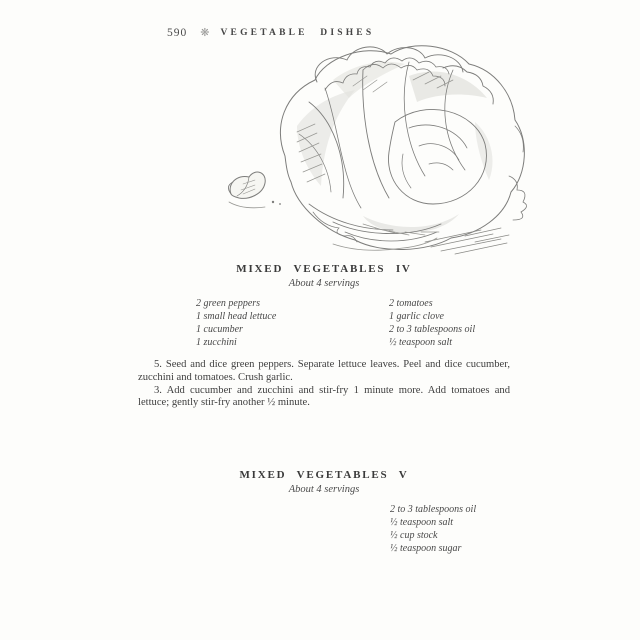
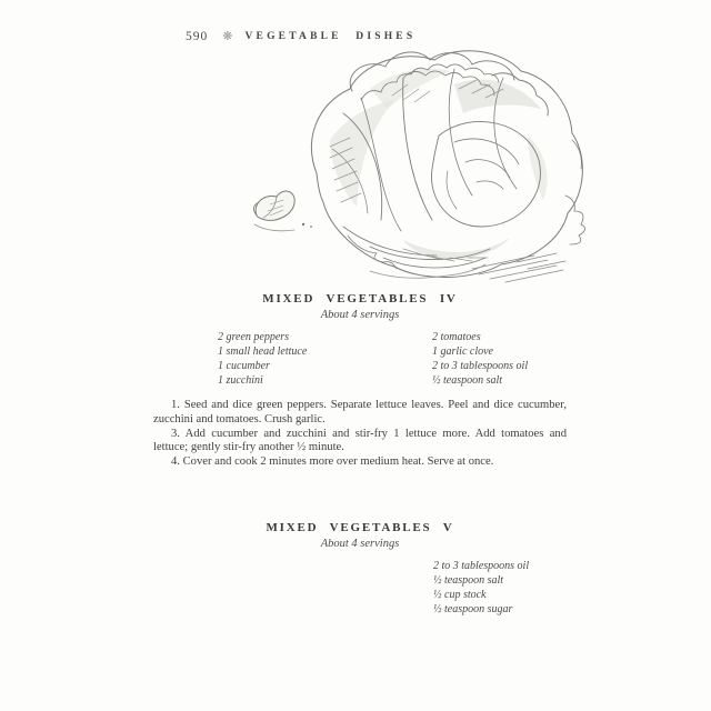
  590
  ❋
  VEGETABLE DISHES
  MIXED VEGETABLES IV
  About 4 servings
  2 green peppers
  1 small head lettuce
  1 cucumber
  1 zucchini
  2 tomatoes
  1 garlic clove
  2 to 3 tablespoons oil
  ½ teaspoon salt
- 5. Seed and dice green peppers. Separate lettuce leaves. Peel and dice cucumber, zucchini and tomatoes. Crush garlic.
+ 1. Seed and dice green peppers. Separate lettuce leaves. Peel and dice cucumber, zucchini and tomatoes. Crush garlic.
- 3. Add cucumber and zucchini and stir-fry 1 minute more. Add tomatoes and lettuce; gently stir-fry another ½ minute.
+ 3. Add cucumber and zucchini and stir-fry 1 lettuce more. Add tomatoes and lettuce; gently stir-fry another ½ minute.
+ 4. Cover and cook 2 minutes more over medium heat. Serve at once.
  MIXED VEGETABLES V
  About 4 servings
  2 to 3 tablespoons oil
  ½ teaspoon salt
  ½ cup stock
  ½ teaspoon sugar
